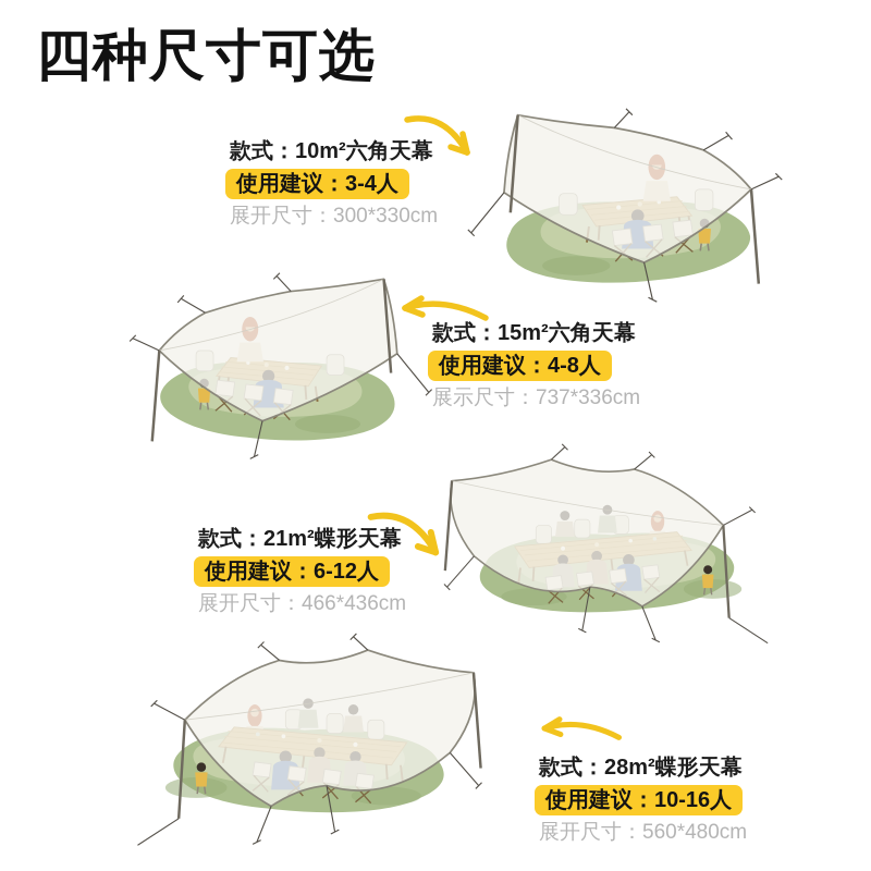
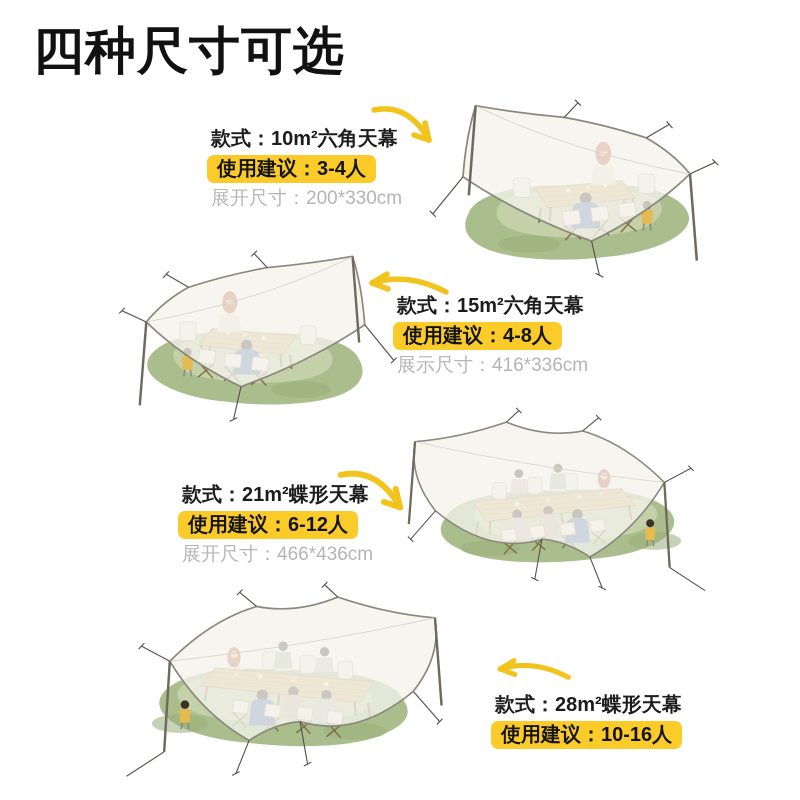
  四种尺寸可选
  款式：10m²六角天幕
  使用建议：3-4人
- 展开尺寸：300*330cm
+ 展开尺寸：200*330cm
  款式：15m²六角天幕
  使用建议：4-8人
- 展示尺寸：737*336cm
+ 展示尺寸：416*336cm
  款式：21m²蝶形天幕
  使用建议：6-12人
  展开尺寸：466*436cm
  款式：28m²蝶形天幕
  使用建议：10-16人
- 展开尺寸：560*480cm
